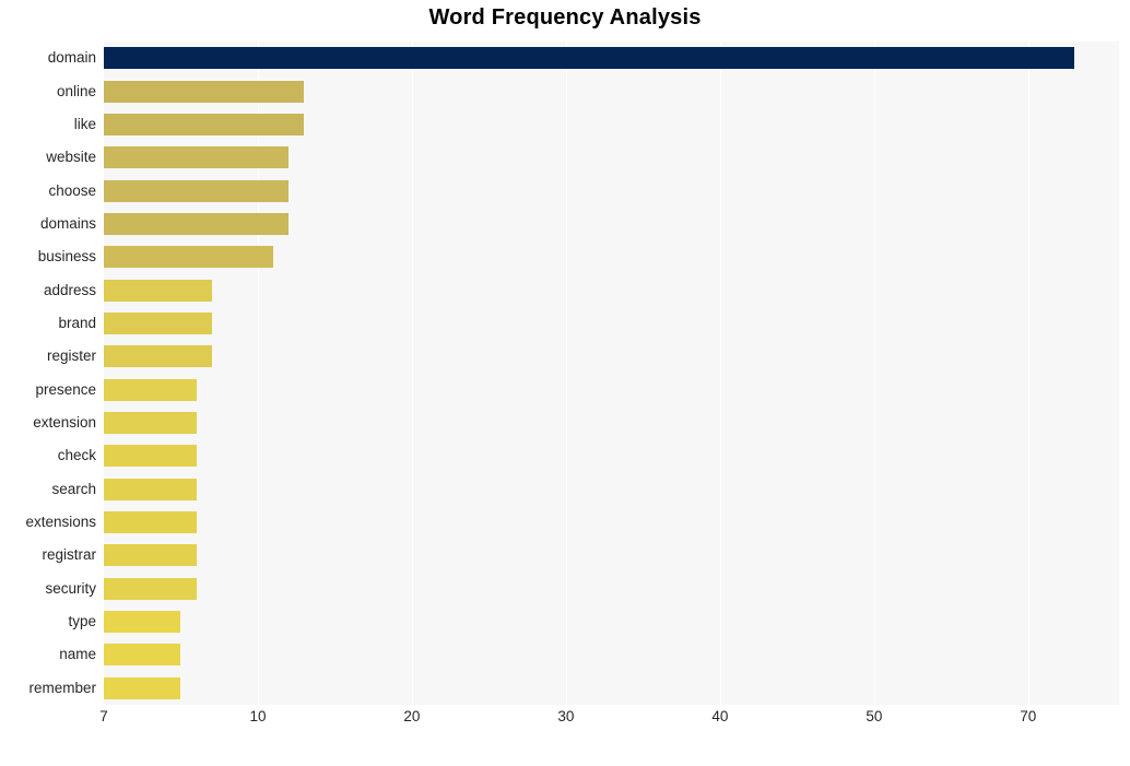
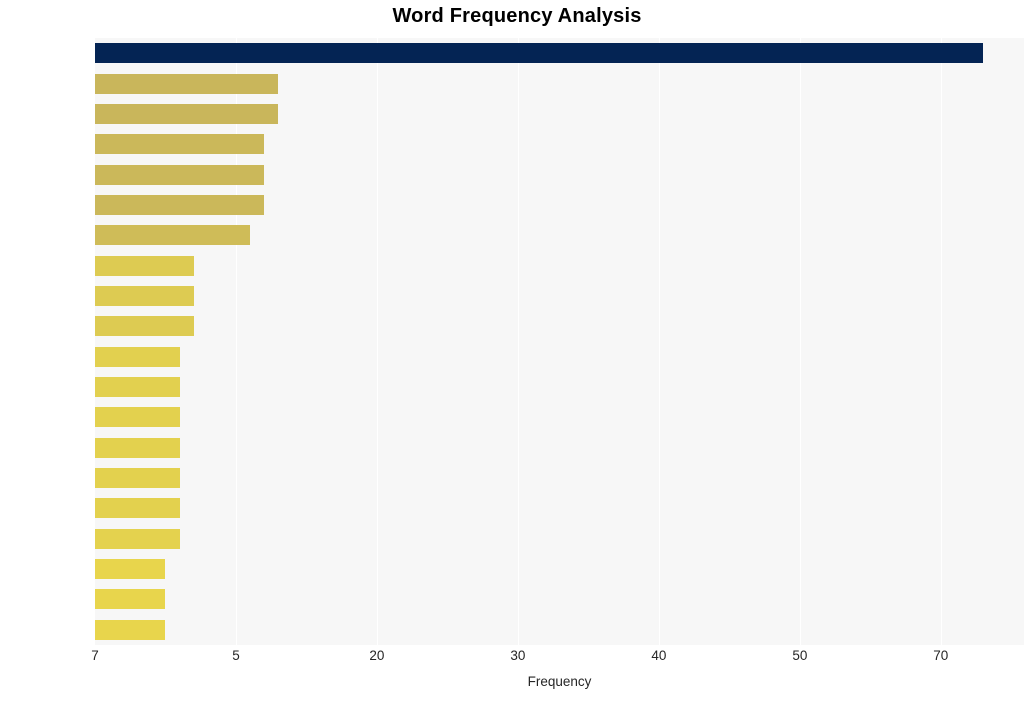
  Word Frequency Analysis
- domain
- online
- like
- website
- choose
- domains
- business
- address
- brand
- register
- presence
- extension
- check
- search
- extensions
- registrar
- security
- type
- name
- remember
  7
- 10
+ 5
  20
  30
  40
  50
  70
+ Frequency
